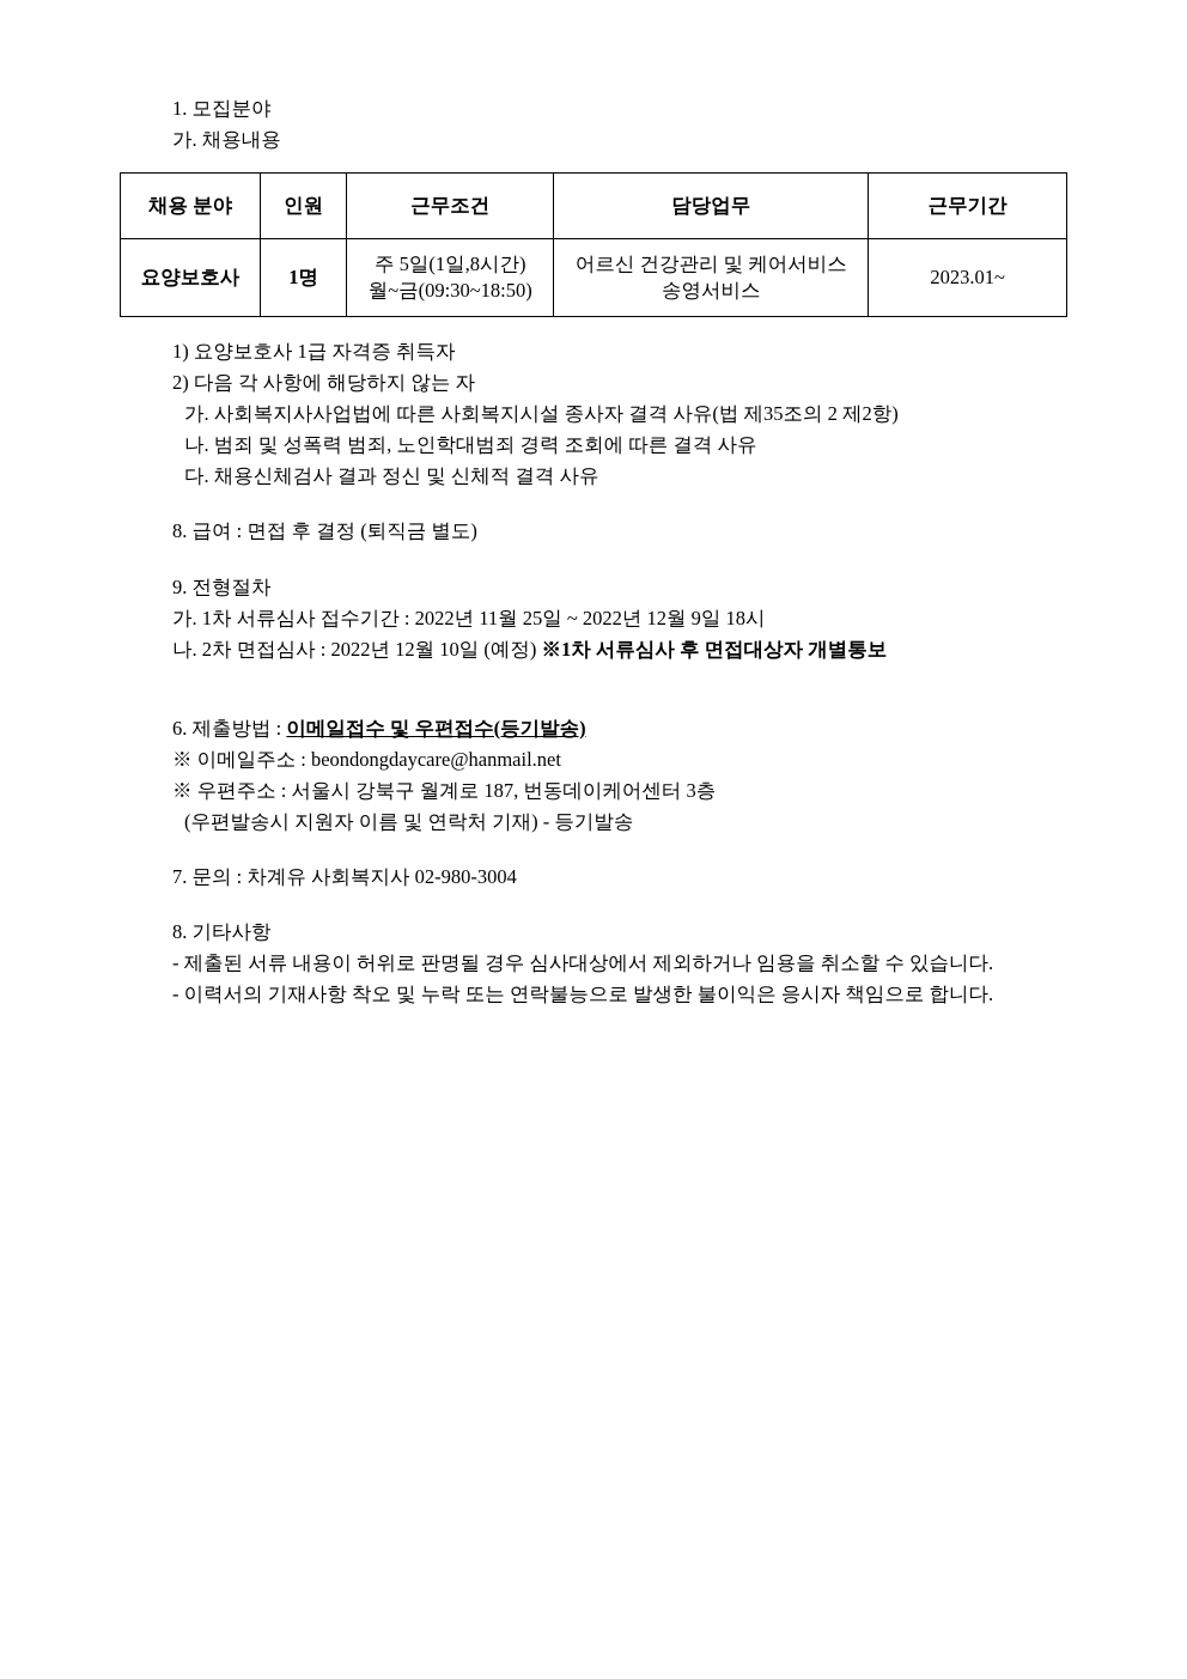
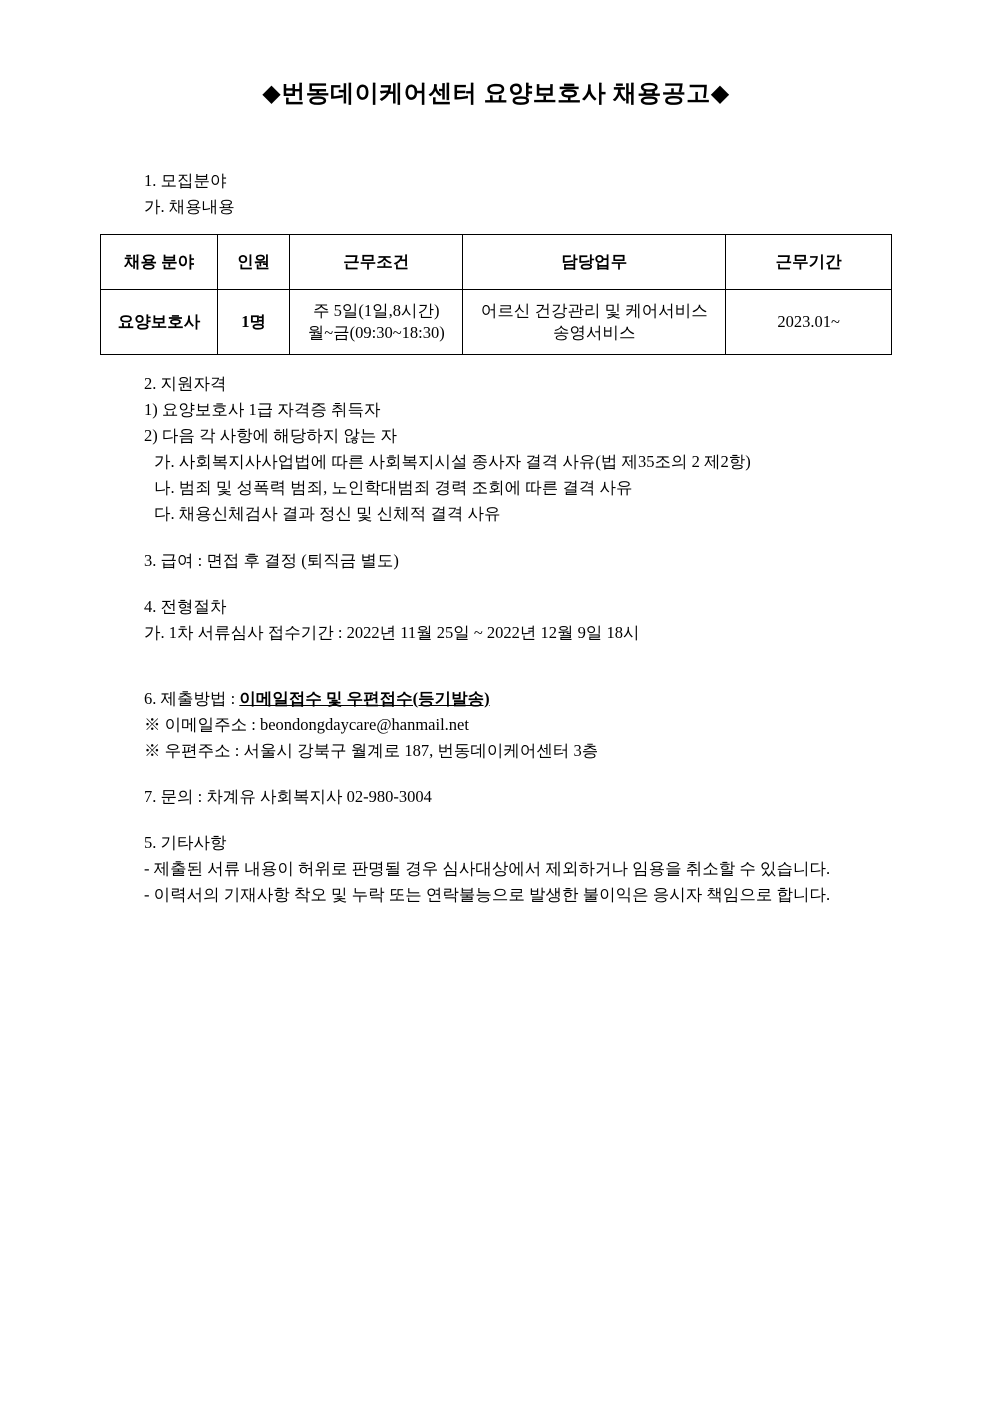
+ ◆번동데이케어센터 요양보호사 채용공고◆
  1. 모집분야
  가. 채용내용
  채용 분야	인원	근무조건	담당업무	근무기간
- 요양보호사	1명	주 5일(1일,8시간) 월~금(09:30~18:50)	어르신 건강관리 및 케어서비스 송영서비스	2023.01~
+ 요양보호사	1명	주 5일(1일,8시간) 월~금(09:30~18:30)	어르신 건강관리 및 케어서비스 송영서비스	2023.01~
+ 2. 지원자격
  1) 요양보호사 1급 자격증 취득자
  2) 다음 각 사항에 해당하지 않는 자
  가. 사회복지사사업법에 따른 사회복지시설 종사자 결격 사유(법 제35조의 2 제2항)
  나. 범죄 및 성폭력 범죄, 노인학대범죄 경력 조회에 따른 결격 사유
  다. 채용신체검사 결과 정신 및 신체적 결격 사유
- 8. 급여 : 면접 후 결정 (퇴직금 별도)
+ 3. 급여 : 면접 후 결정 (퇴직금 별도)
- 9. 전형절차
+ 4. 전형절차
  가. 1차 서류심사 접수기간 : 2022년 11월 25일 ~ 2022년 12월 9일 18시
- 나. 2차 면접심사 : 2022년 12월 10일 (예정) ※1차 서류심사 후 면접대상자 개별통보
  6. 제출방법 : 이메일접수 및 우편접수(등기발송)
  ※ 이메일주소 : beondongdaycare@hanmail.net
  ※ 우편주소 : 서울시 강북구 월계로 187, 번동데이케어센터 3층
- (우편발송시 지원자 이름 및 연락처 기재) - 등기발송
  7. 문의 : 차계유 사회복지사 02-980-3004
- 8. 기타사항
+ 5. 기타사항
  - 제출된 서류 내용이 허위로 판명될 경우 심사대상에서 제외하거나 임용을 취소할 수 있습니다.
  - 이력서의 기재사항 착오 및 누락 또는 연락불능으로 발생한 불이익은 응시자 책임으로 합니다.
